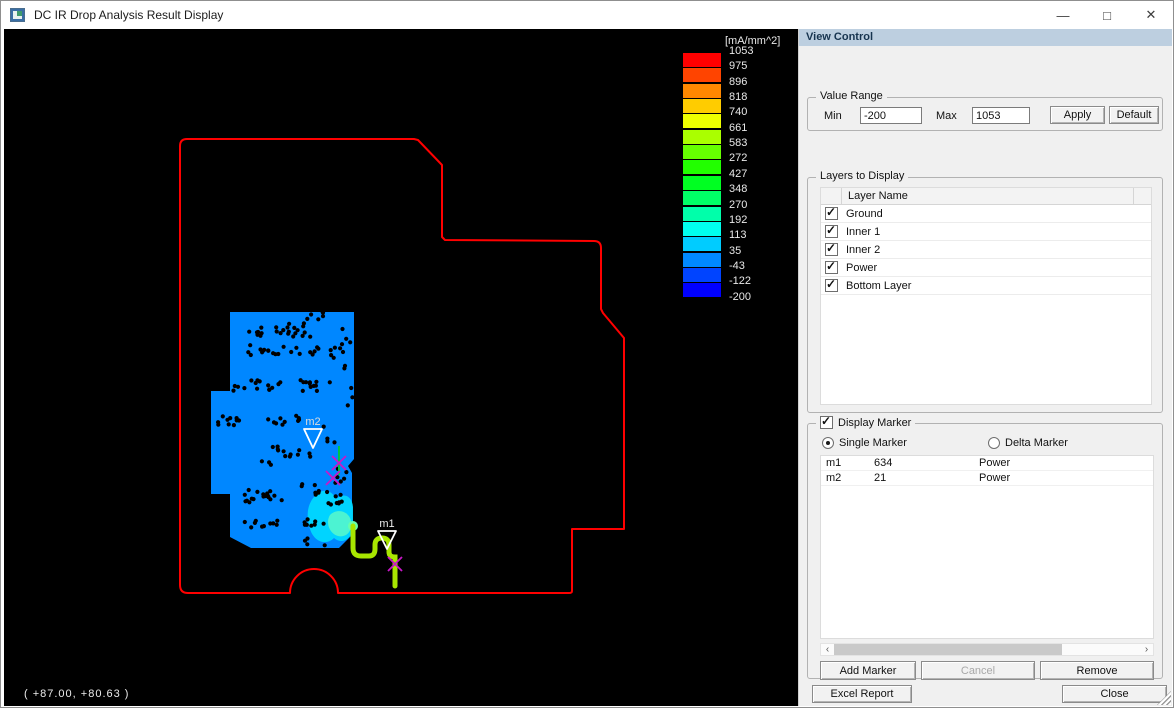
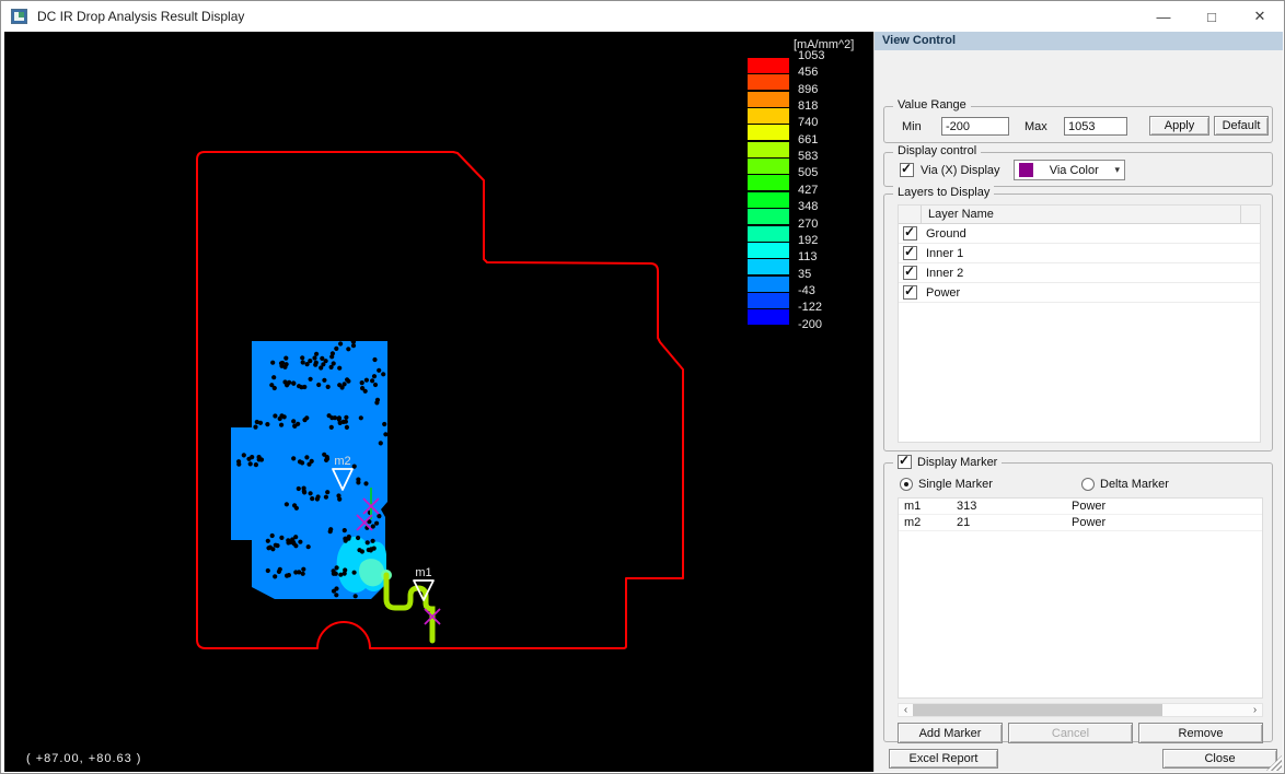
  DC IR Drop Analysis Result Display
  —
  □
  ✕
  m2
  m1
  [mA/mm^2]
  1053
- 975
+ 456
  896
  818
  740
  661
  583
- 272
+ 505
  427
  348
  270
  192
  113
  35
  -43
  -122
  -200
  ( +87.00, +80.63 )
  View Control
  Value Range
  Min
  -200
  Max
  1053
  Apply
  Default
+ Display control
+ Via (X) Display
+ Via Color
+ ▾
  Layers to Display
  Layer Name
  Ground
  Inner 1
  Inner 2
  Power
- Bottom Layer
  Display Marker
  Single Marker
  Delta Marker
  m1
- 634
+ 313
  Power
  m2
  21
  Power
  ‹
  ›
  Add Marker
  Cancel
  Remove
  Excel Report
  Close
